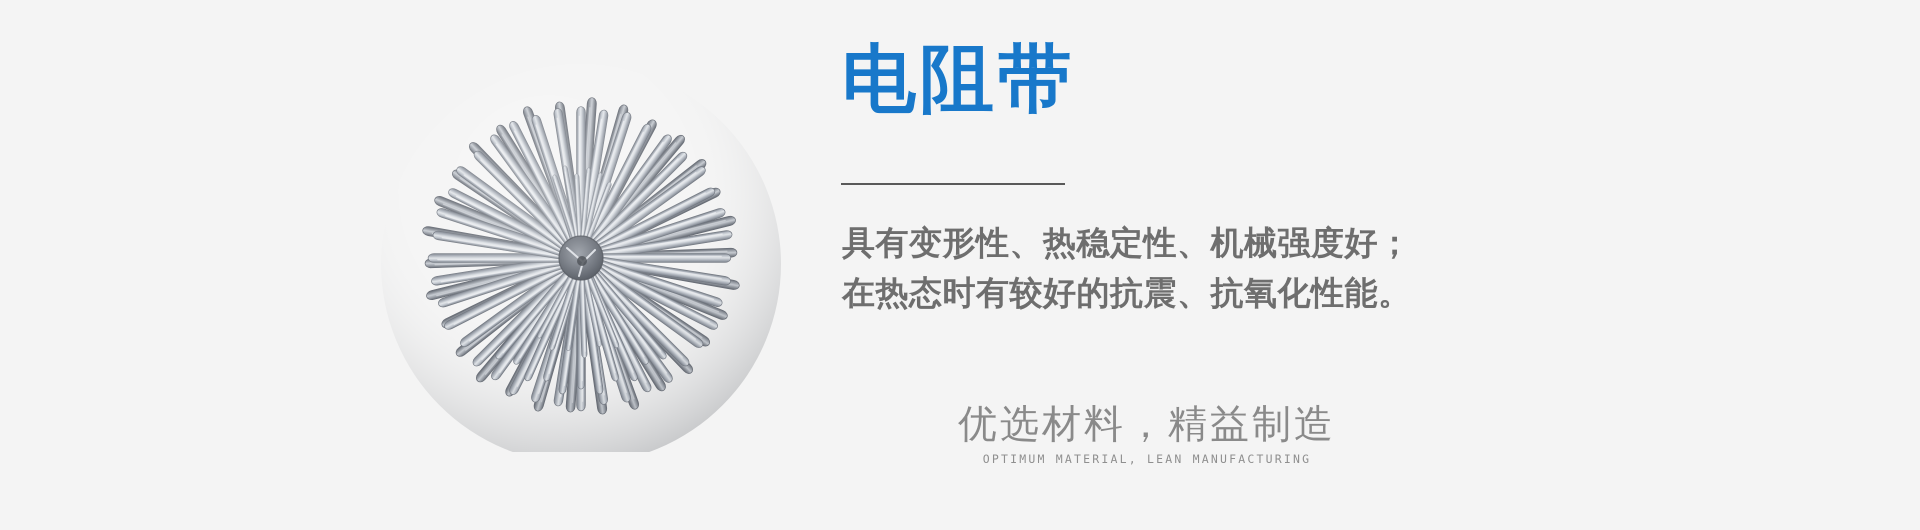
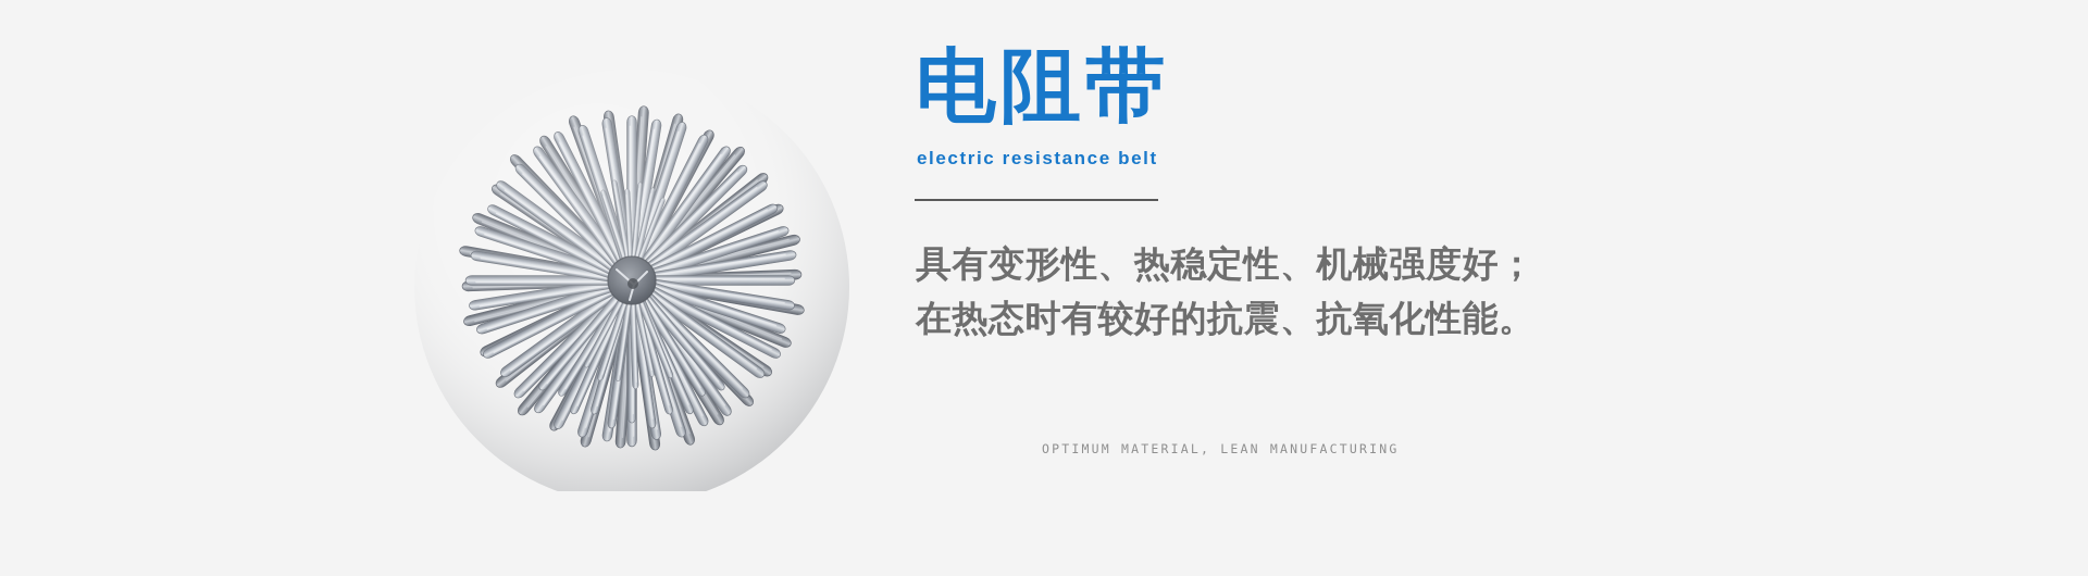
  电阻带
+ electric resistance belt
  具有变形性、热稳定性、机械强度好；
  在热态时有较好的抗震、抗氧化性能。
- 优选材料，精益制造
  OPTIMUM MATERIAL, LEAN MANUFACTURING
